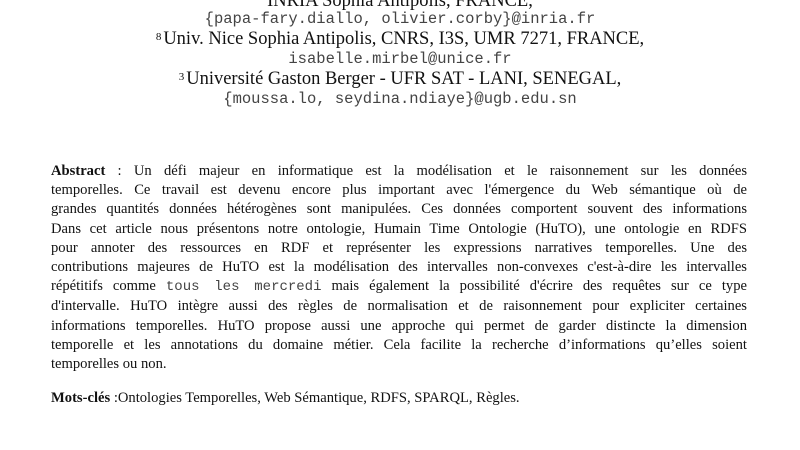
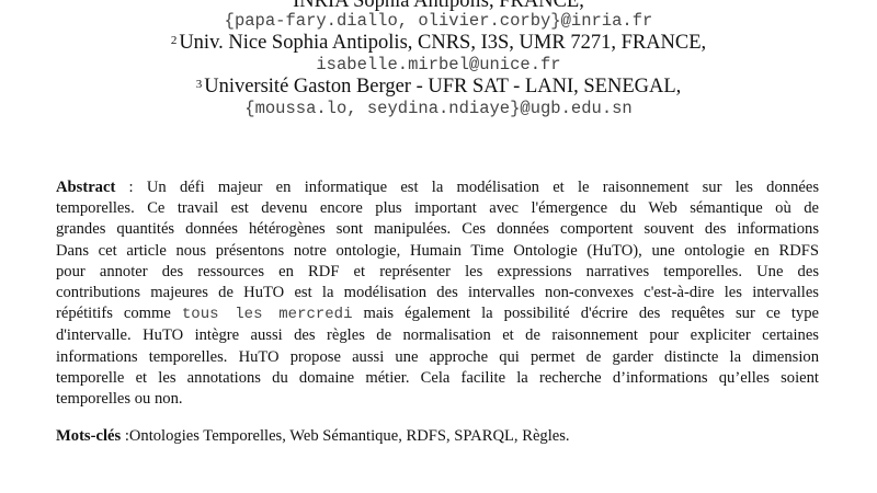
  INRIA Sophia Antipolis, FRANCE,
  {papa-fary.diallo, olivier.corby}@inria.fr
- 8 Univ. Nice Sophia Antipolis, CNRS, I3S, UMR 7271, FRANCE,
+ 2 Univ. Nice Sophia Antipolis, CNRS, I3S, UMR 7271, FRANCE,
  isabelle.mirbel@unice.fr
  3 Université Gaston Berger - UFR SAT - LANI, SENEGAL,
  {moussa.lo, seydina.ndiaye}@ugb.edu.sn
  Abstract : Un défi majeur en informatique est la modélisation et le raisonnement sur les données
  temporelles. Ce travail est devenu encore plus important avec l'émergence du Web sémantique où de
  grandes quantités données hétérogènes sont manipulées. Ces données comportent souvent des informations
  Dans cet article nous présentons notre ontologie, Humain Time Ontologie (HuTO), une ontologie en RDFS
  pour annoter des ressources en RDF et représenter les expressions narratives temporelles. Une des
  contributions majeures de HuTO est la modélisation des intervalles non-convexes c'est-à-dire les intervalles
  répétitifs comme tous les mercredi mais également la possibilité d'écrire des requêtes sur ce type
  d'intervalle. HuTO intègre aussi des règles de normalisation et de raisonnement pour expliciter certaines
  informations temporelles. HuTO propose aussi une approche qui permet de garder distincte la dimension
  temporelle et les annotations du domaine métier. Cela facilite la recherche d’informations qu’elles soient
  temporelles ou non.
  Mots-clés :Ontologies Temporelles, Web Sémantique, RDFS, SPARQL, Règles.
